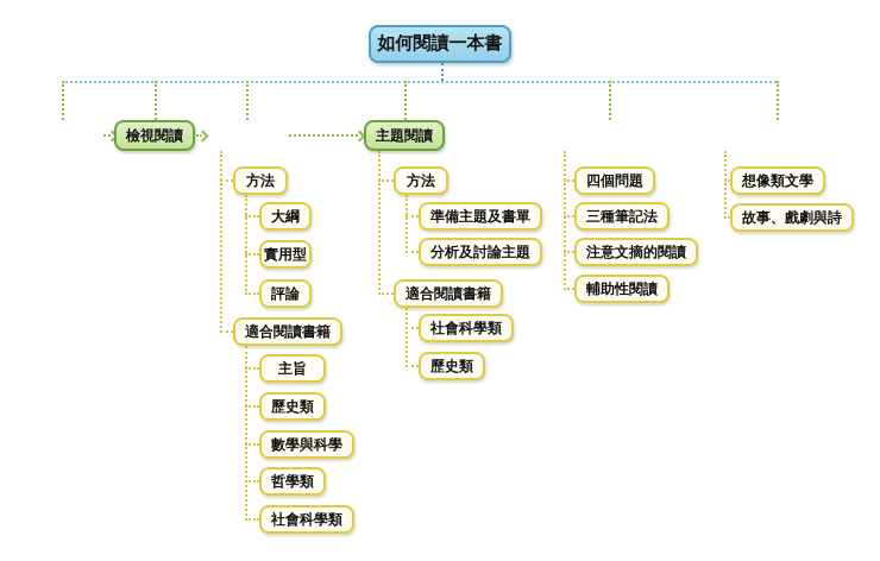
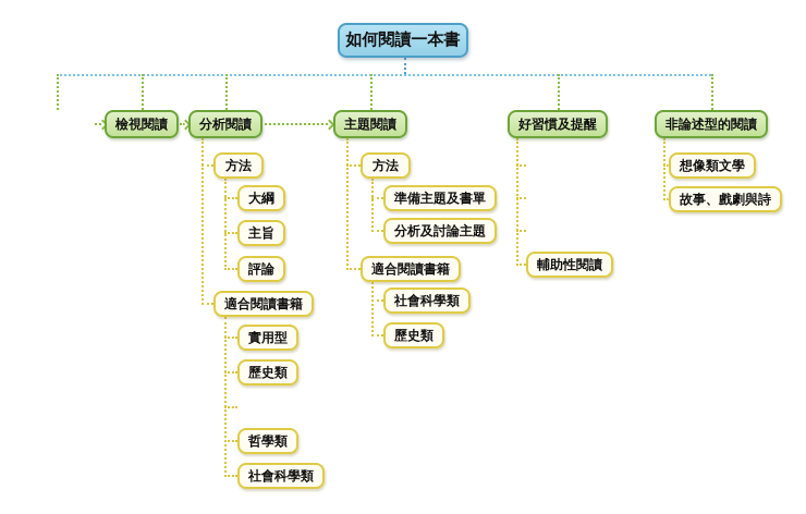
  如何閱讀一本書
  檢視閱讀
+ 分析閱讀
  主題閱讀
+ 好習慣及提醒
+ 非論述型的閱讀
  方法
  大綱
- 實用型
+ 主旨
  評論
  適合閱讀書籍
- 主旨
+ 實用型
  歷史類
- 數學與科學
  哲學類
  社會科學類
  方法
  準備主題及書單
  分析及討論主題
  適合閱讀書籍
  社會科學類
  歷史類
- 四個問題
- 三種筆記法
- 注意文摘的閱讀
  輔助性閱讀
  想像類文學
  故事、戲劇與詩
